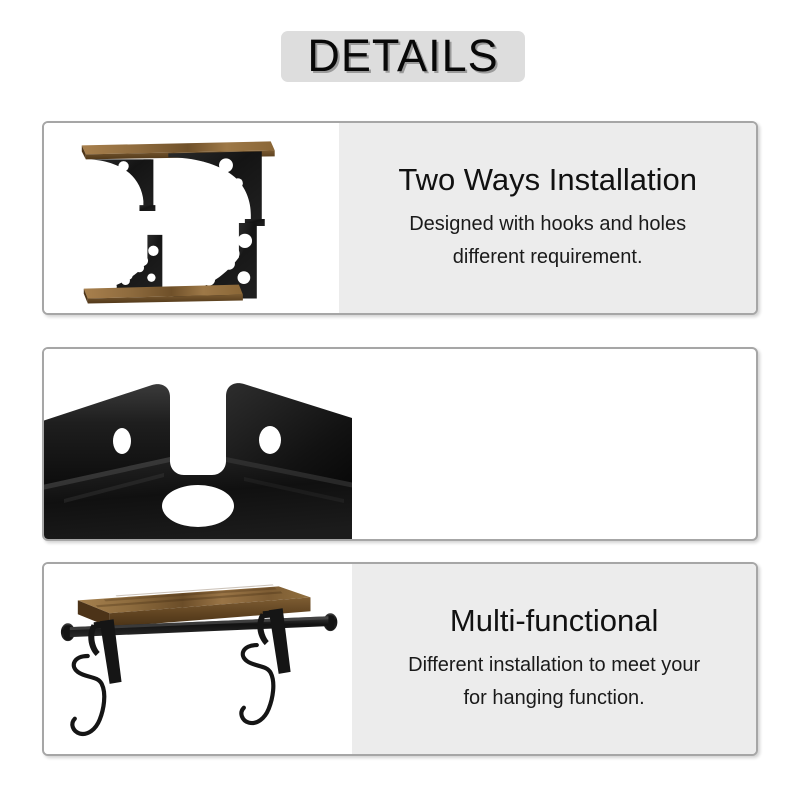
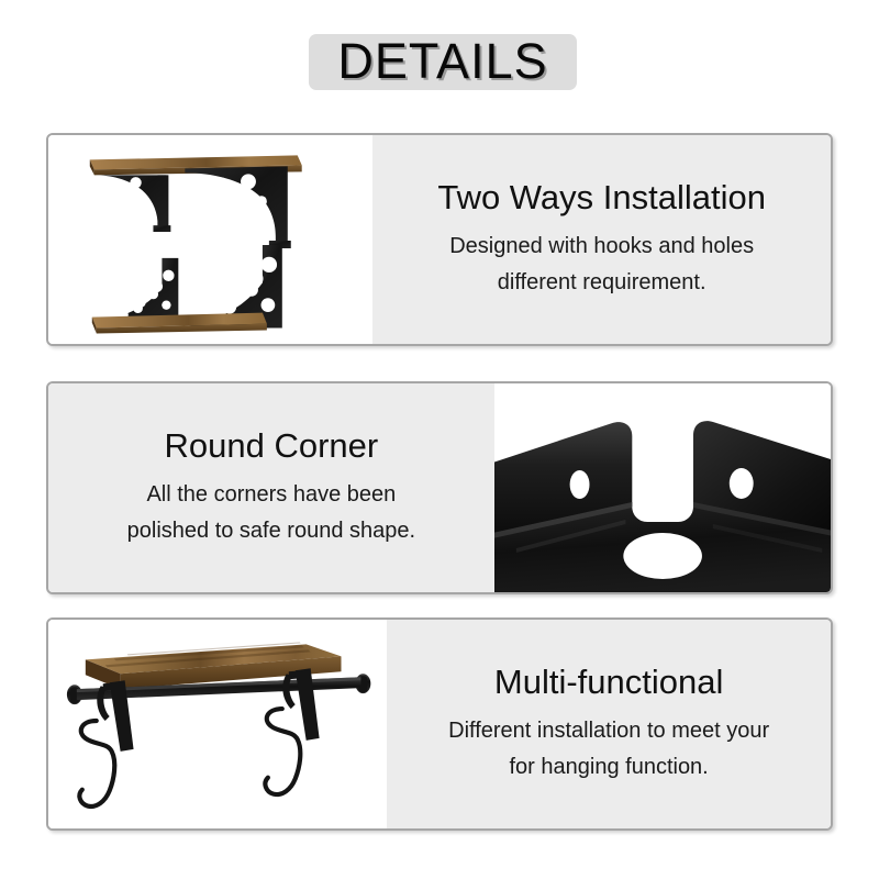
  DETAILS
  Two Ways Installation
  Designed with hooks and holes
  different requirement.
+ Round Corner
+ All the corners have been
+ polished to safe round shape.
  Multi-functional
  Different installation to meet your
  for hanging function.
